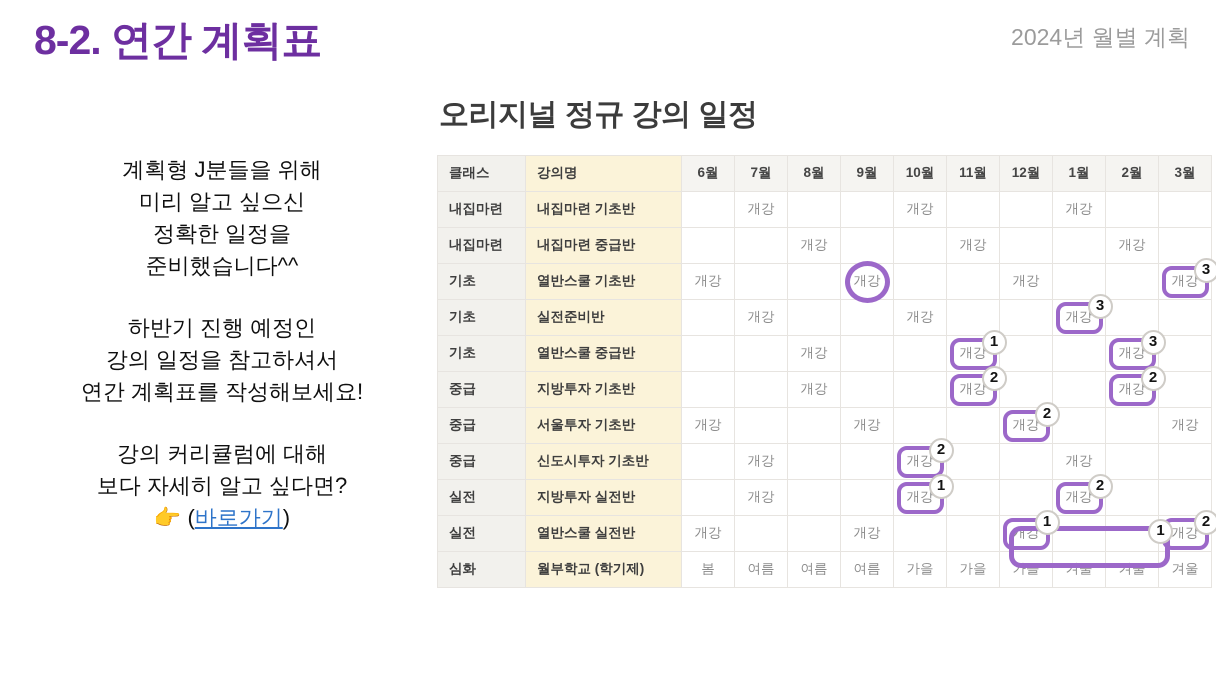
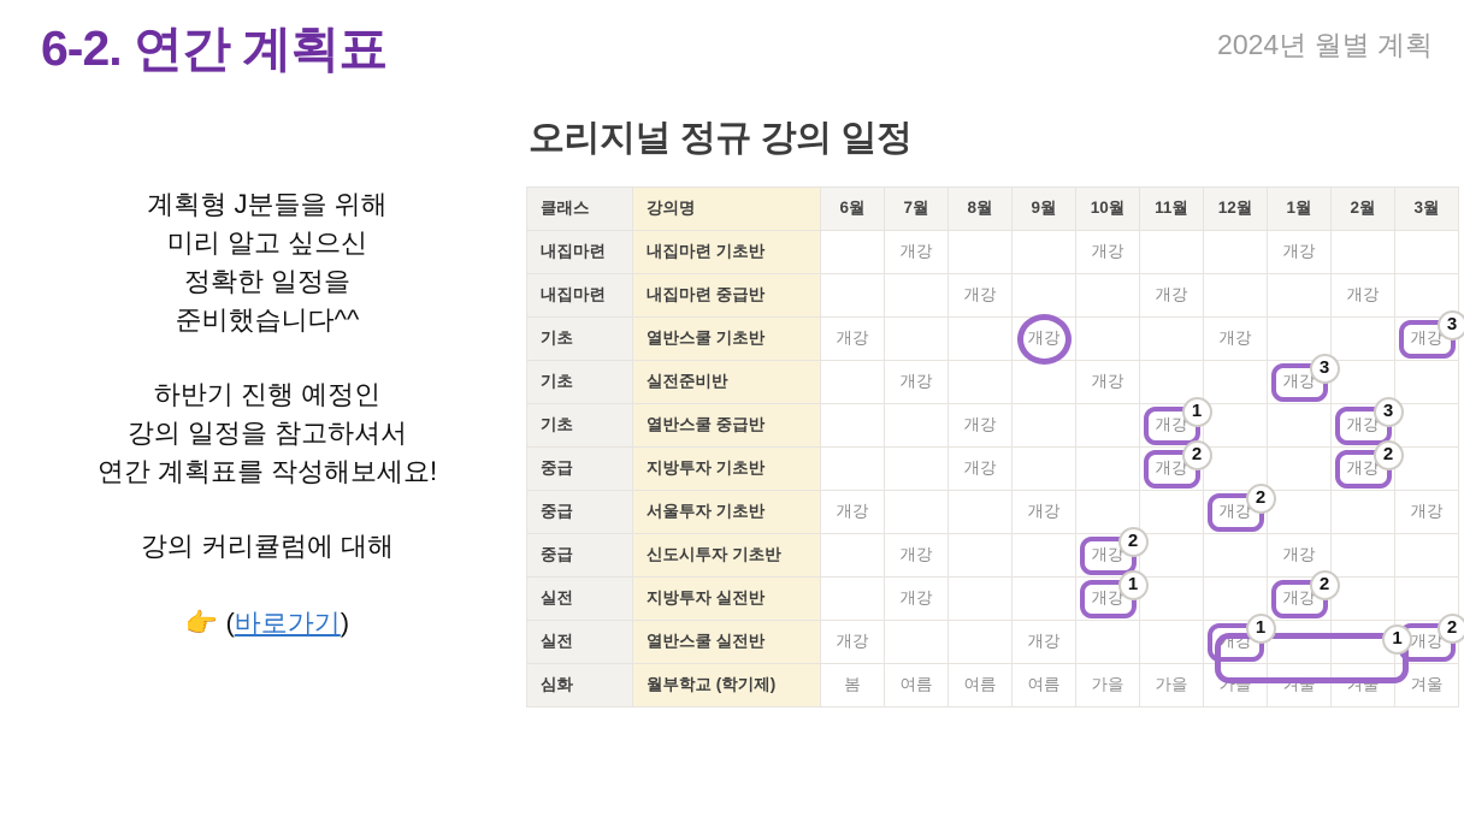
- 8-2. 연간 계획표
+ 6-2. 연간 계획표
  2024년 월별 계획
  계획형 J분들을 위해
  미리 알고 싶으신
  정확한 일정을
  준비했습니다^^
  하반기 진행 예정인
  강의 일정을 참고하셔서
  연간 계획표를 작성해보세요!
  강의 커리큘럼에 대해
- 보다 자세히 알고 싶다면?
  👉 (바로가기)
  오리지널 정규 강의 일정
  클래스	강의명	6월	7월	8월	9월	10월	11월	12월	1월	2월	3월
  내집마련	내집마련 기초반		개강			개강			개강
  내집마련	내집마련 중급반			개강			개강			개강
  기초	열반스쿨 기초반	개강			개강			개강			개강3
  기초	실전준비반		개강			개강			개강3
  기초	열반스쿨 중급반			개강			개강1			개강3
  중급	지방투자 기초반			개강			개강2			개강2
  중급	서울투자 기초반	개강			개강			개강2			개강
  중급	신도시투자 기초반		개강			개강2			개강
  실전	지방투자 실전반		개강			개강1			개강2
  실전	열반스쿨 실전반	개강			개강			개강1			개강2
  심화	월부학교 (학기제)	봄	여름	여름	여름	가을	가을	가을	겨울	겨울	겨울
  1
